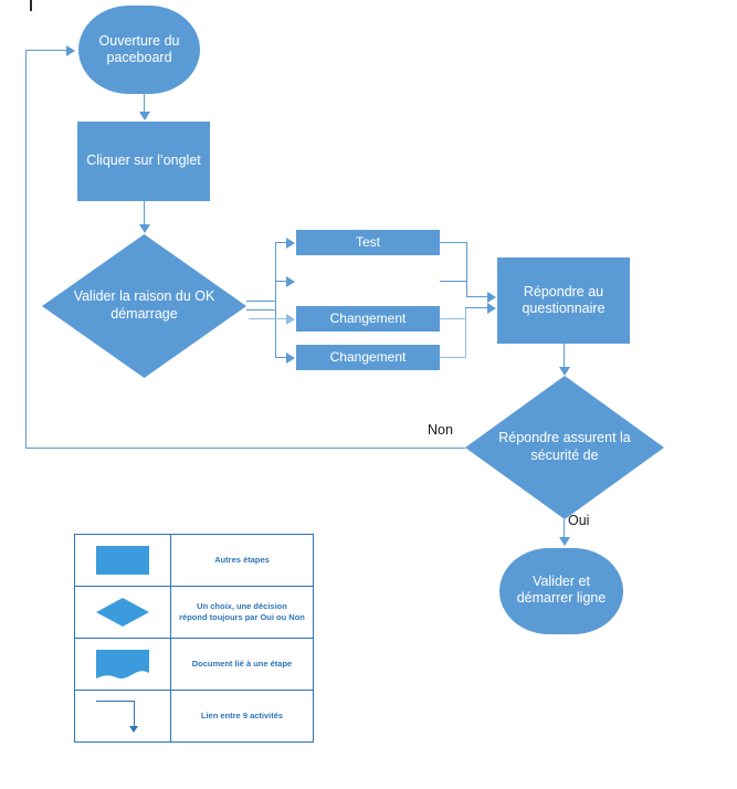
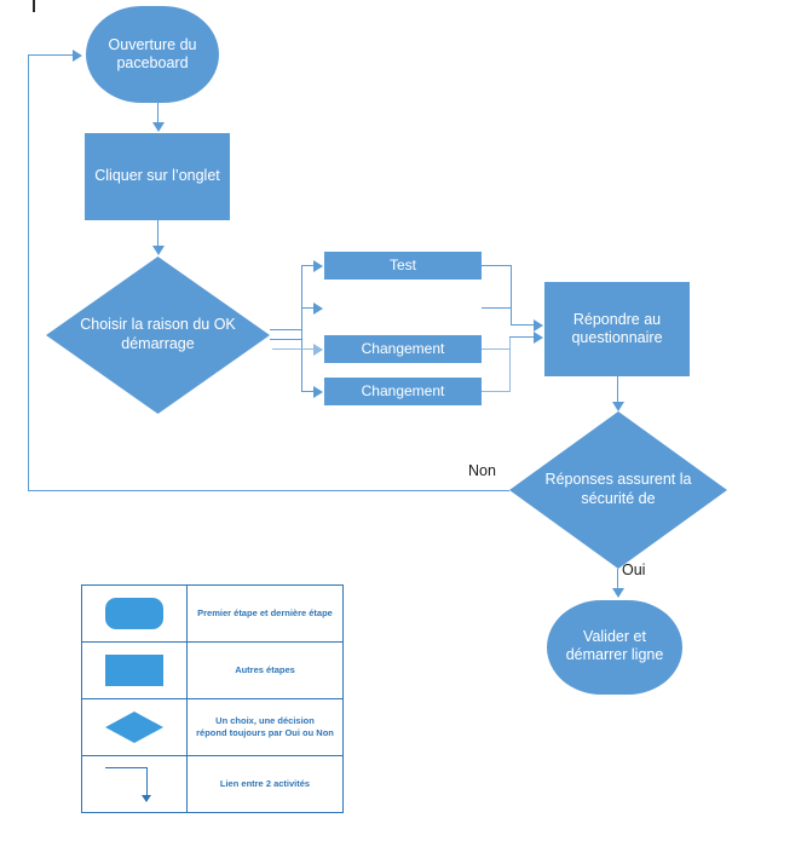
  Ouverture du paceboard
  Cliquer sur l’onglet
- Valider la raison du OK démarrage
+ Choisir la raison du OK démarrage
  Test
  Changement
  Changement
  Répondre au questionnaire
- Répondre assurent la sécurité de
+ Réponses assurent la sécurité de
  Valider et démarrer ligne
  Oui
  Non
+ Premier étape et dernière étape
  Autres étapes
  Un choix, une décision
  répond toujours par Oui ou Non
- Document lié à une étape
- Lien entre 9 activités
+ Lien entre 2 activités
